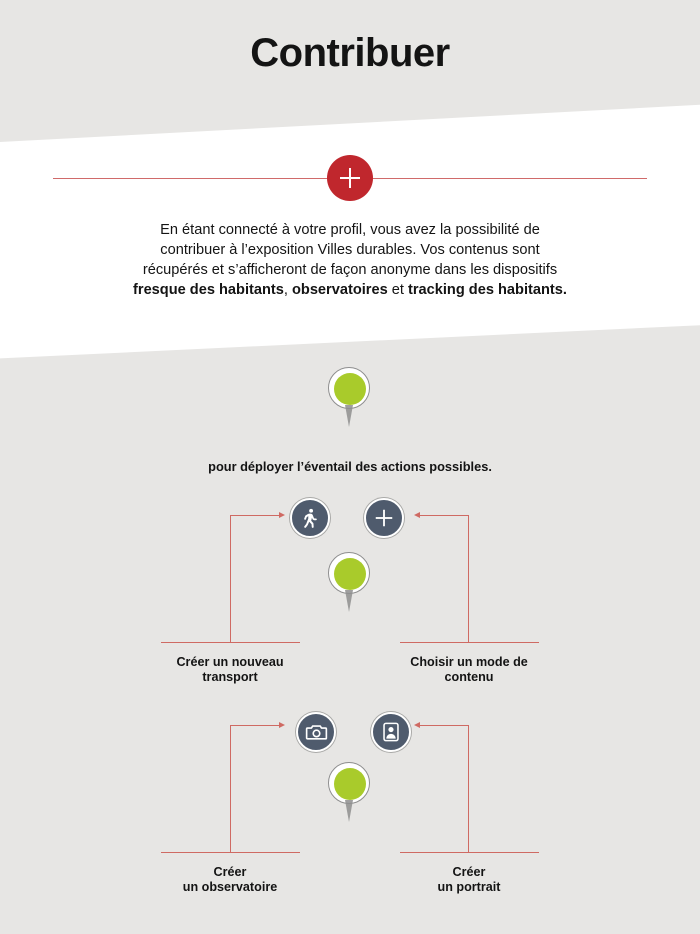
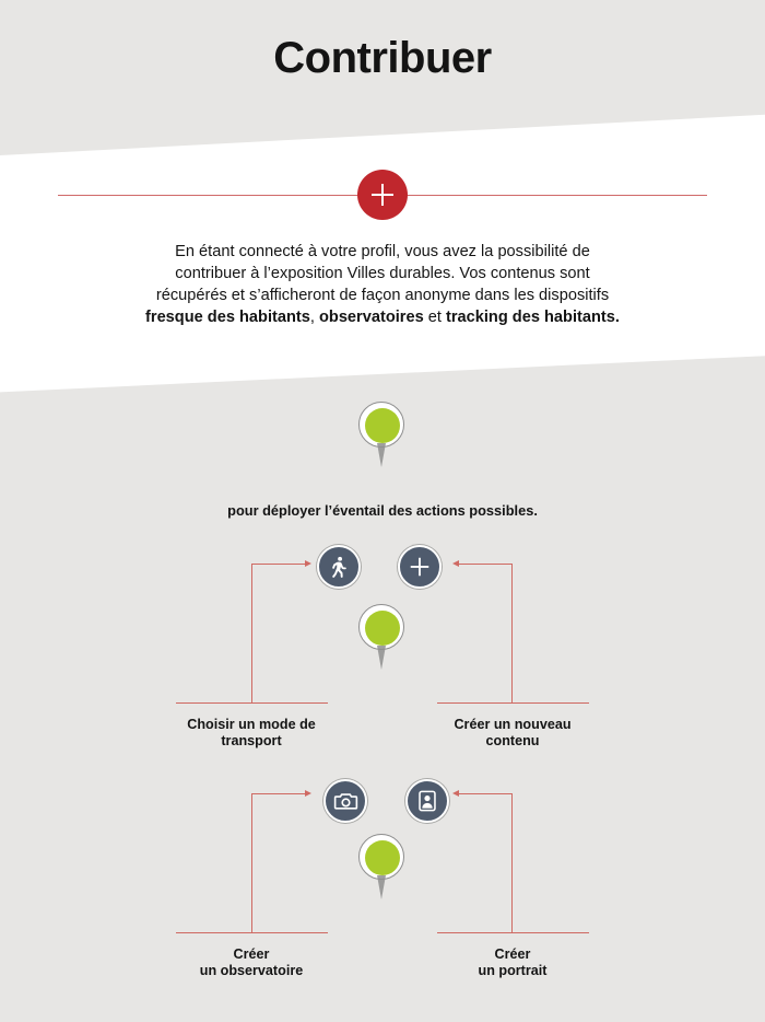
  Contribuer
  En étant connecté à votre profil, vous avez la possibilité de
  contribuer à l’exposition Villes durables. Vos contenus sont
  récupérés et s’afficheront de façon anonyme dans les dispositifs
  fresque des habitants, observatoires et tracking des habitants.
  pour déployer l’éventail des actions possibles.
- Créer un nouveau
+ Choisir un mode de
  transport
- Choisir un mode de
+ Créer un nouveau
  contenu
  Créer
  un observatoire
  Créer
  un portrait
